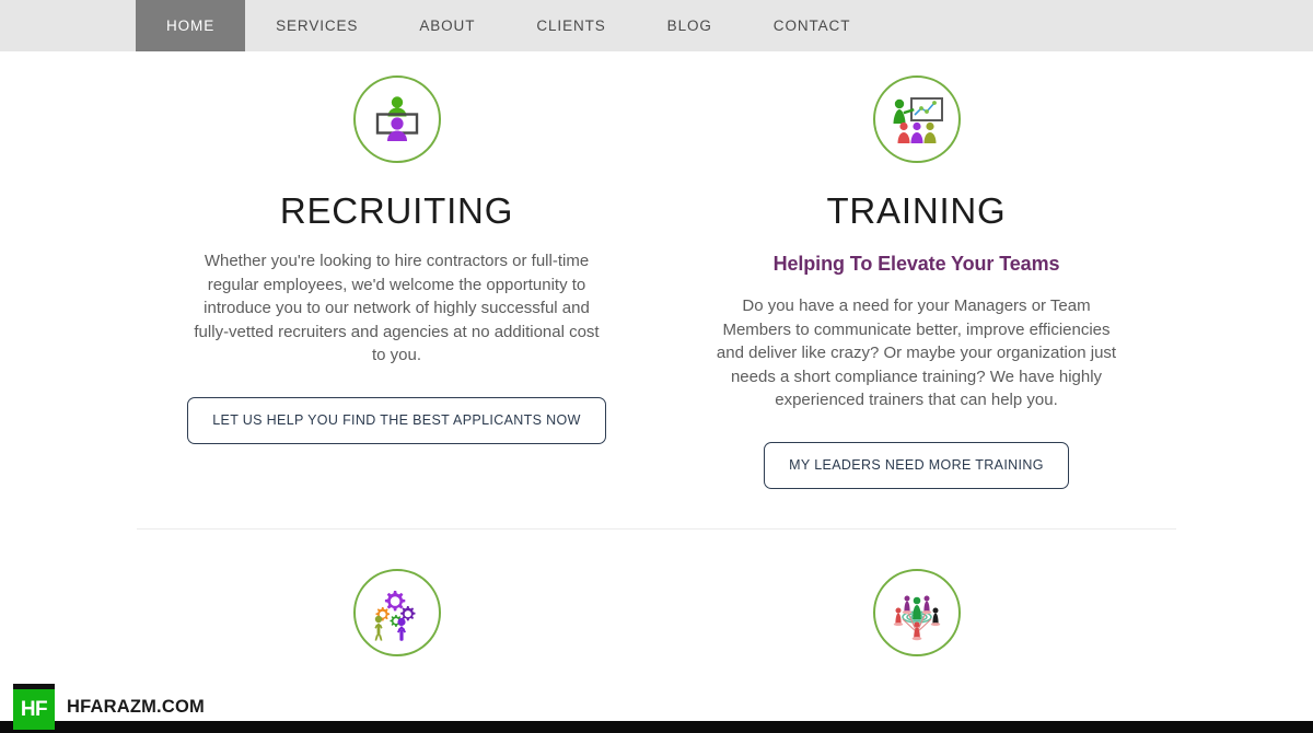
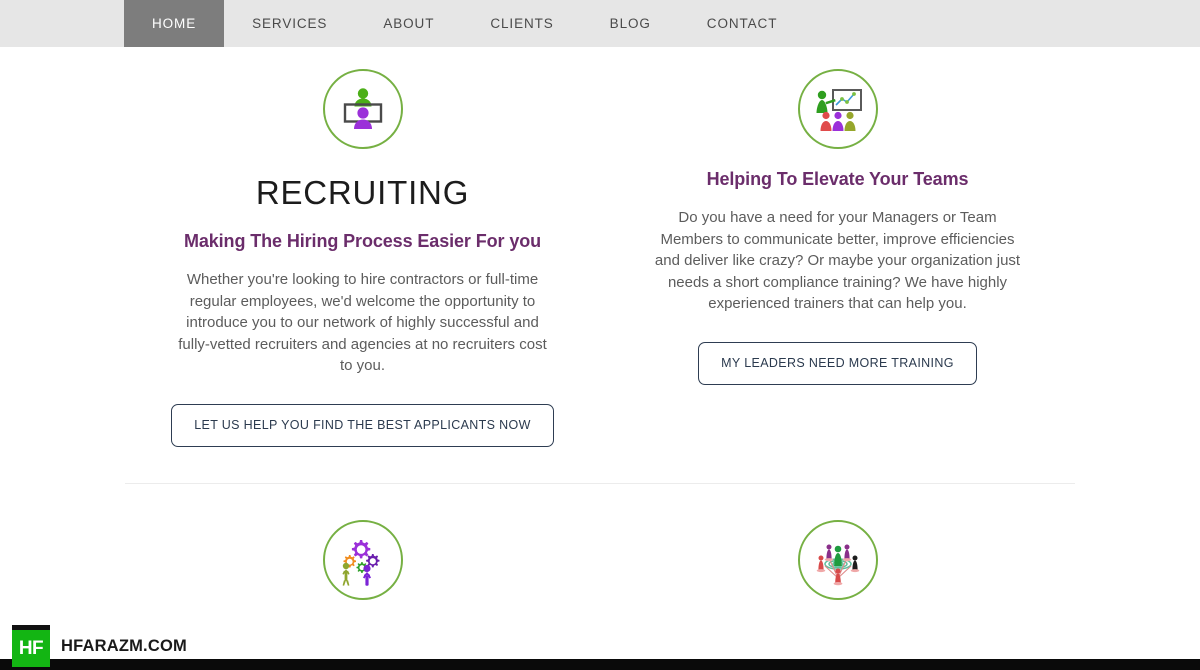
  HOME
  SERVICES
  ABOUT
  CLIENTS
  BLOG
  CONTACT
  RECRUITING
+ Making The Hiring Process Easier For you
- Whether you're looking to hire contractors or full-time regular employees, we'd welcome the opportunity to introduce you to our network of highly successful and fully-vetted recruiters and agencies at no additional cost to you.
+ Whether you're looking to hire contractors or full-time regular employees, we'd welcome the opportunity to introduce you to our network of highly successful and fully-vetted recruiters and agencies at no recruiters cost to you.
  LET US HELP YOU FIND THE BEST APPLICANTS NOW
- TRAINING
  Helping To Elevate Your Teams
  Do you have a need for your Managers or Team Members to communicate better, improve efficiencies and deliver like crazy? Or maybe your organization just needs a short compliance training? We have highly experienced trainers that can help you.
  MY LEADERS NEED MORE TRAINING
  HF
  HFARAZM.COM
